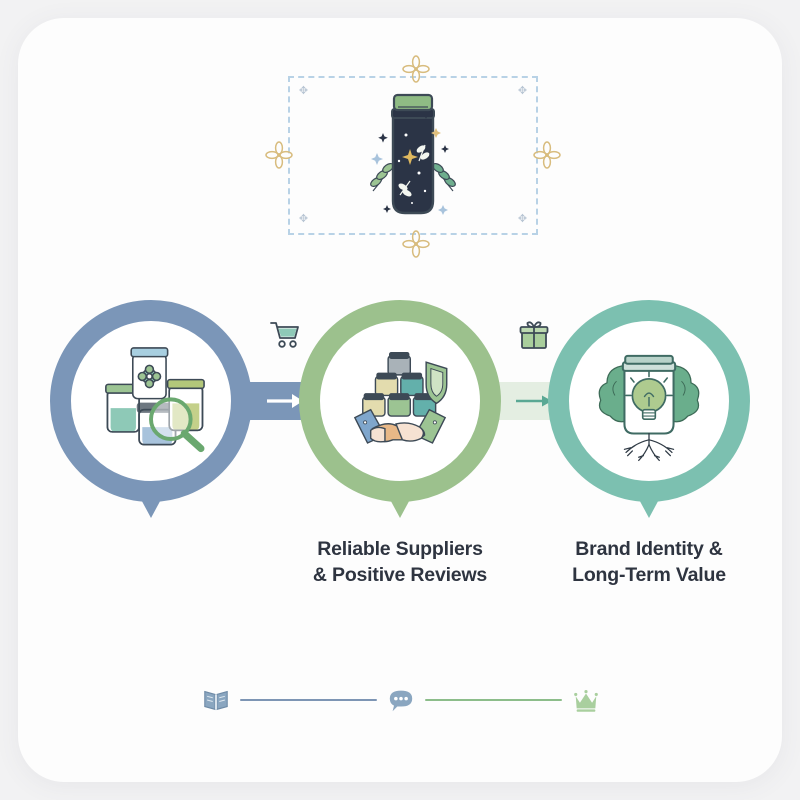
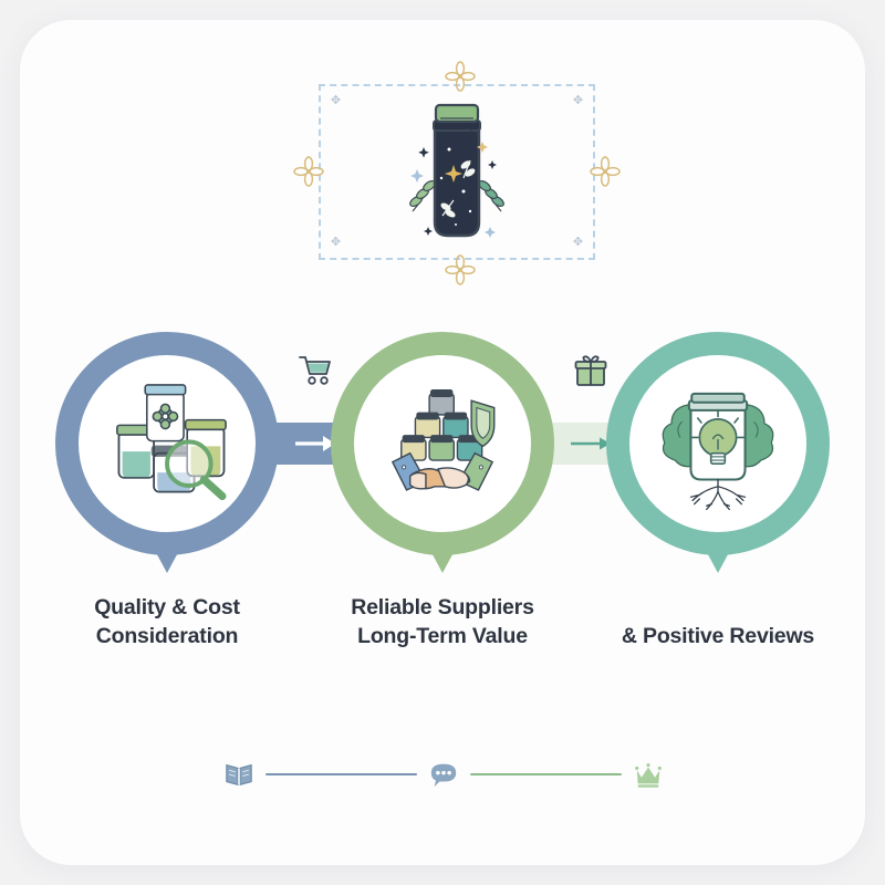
  ✥
  ✥
  ✥
  ✥
+ Quality & Cost
+ Consideration
  Reliable Suppliers
- & Positive Reviews
+ Long-Term Value
- Brand Identity &
- Long-Term Value
+ & Positive Reviews
